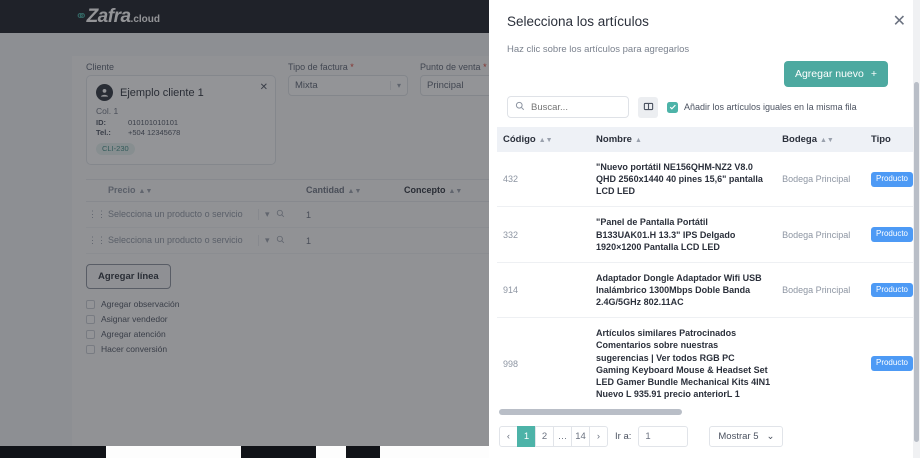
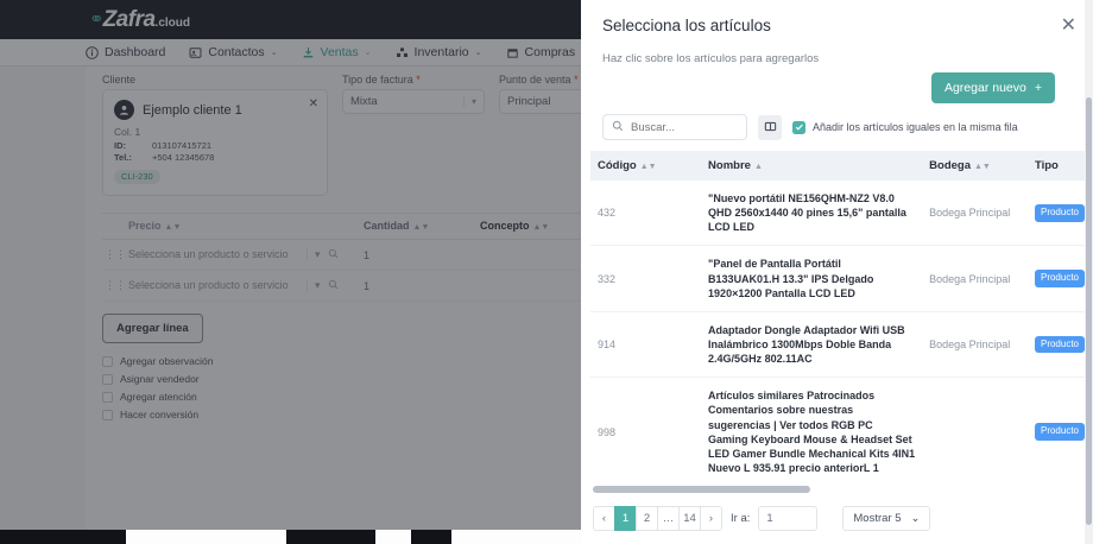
  ⚭
  Zafra
  .cloud
+ Dashboard
+ Contactos
+ Ventas
+ Inventario
+ Compras
  Cliente
  ✕
  Ejemplo cliente 1
  Col. 1
  ID:
- 010101010101
+ 013107415721
  Tel.:
  +504 12345678
  CLI-230
  Tipo de factura *
  Mixta
  ▾
  Punto de venta *
  Principal
  Precio
  Cantidad
  Concepto
  ⋮⋮
  Selecciona un producto o servicio
  ▾
  1
  ⋮⋮
  Selecciona un producto o servicio
  ▾
  1
  Agregar línea
  Agregar observación
  Asignar vendedor
  Agregar atención
  Hacer conversión
  Selecciona los artículos
  ✕
  Haz clic sobre los artículos para agregarlos
  Agregar nuevo
  +
  Buscar...
  Añadir los artículos iguales en la misma fila
  Código	Nombre	Bodega	Tipo
  432	"Nuevo portátil NE156QHM-NZ2 V8.0 QHD 2560x1440 40 pines 15,6" pantalla LCD LED	Bodega Principal	Producto
  332	"Panel de Pantalla Portátil B133UAK01.H 13.3" IPS Delgado 1920×1200 Pantalla LCD LED	Bodega Principal	Producto
  914	Adaptador Dongle Adaptador Wifi USB Inalámbrico 1300Mbps Doble Banda 2.4G/5GHz 802.11AC	Bodega Principal	Producto
  998	Artículos similares Patrocinados Comentarios sobre nuestras sugerencias | Ver todos RGB PC Gaming Keyboard Mouse & Headset Set LED Gamer Bundle Mechanical Kits 4IN1 Nuevo L 935.91 precio anteriorL 1		Producto
  ‹
  1
  2
  …
  14
  ›
  Ir a:
  1
  Mostrar 5
  ⌄
